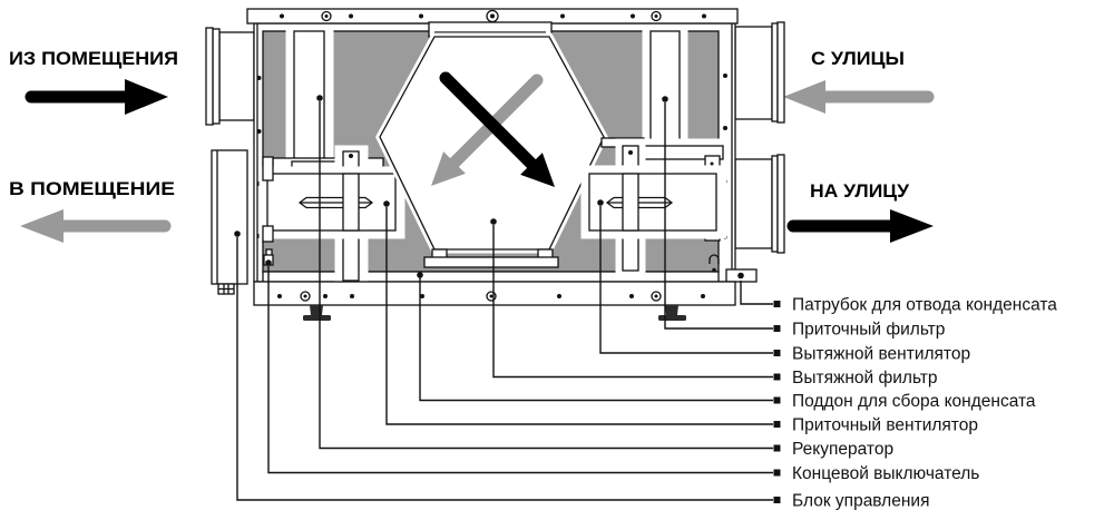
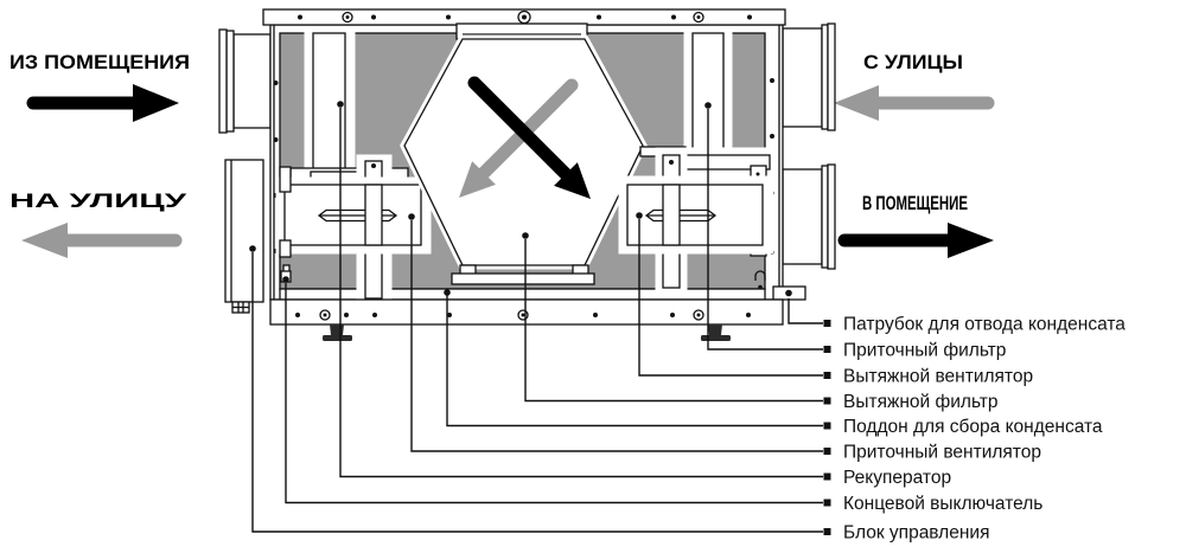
  ИЗ ПОМЕЩЕНИЯ
- В ПОМЕЩЕНИЕ
+ НА УЛИЦУ
  С УЛИЦЫ
- НА УЛИЦУ
+ В ПОМЕЩЕНИЕ
  Патрубок для отвода конденсата
  Приточный фильтр
  Вытяжной вентилятор
  Вытяжной фильтр
  Поддон для сбора конденсата
  Приточный вентилятор
  Рекуператор
  Концевой выключатель
  Блок управления
